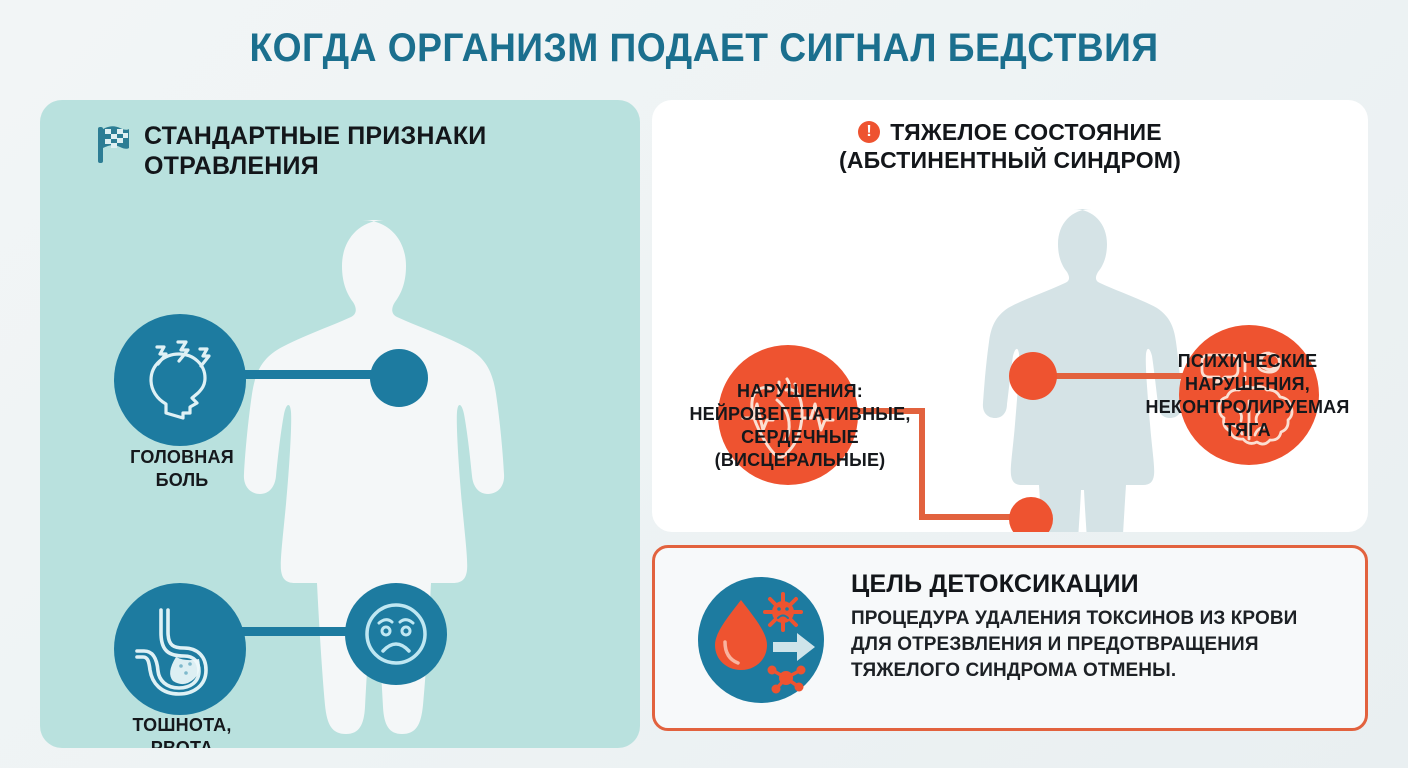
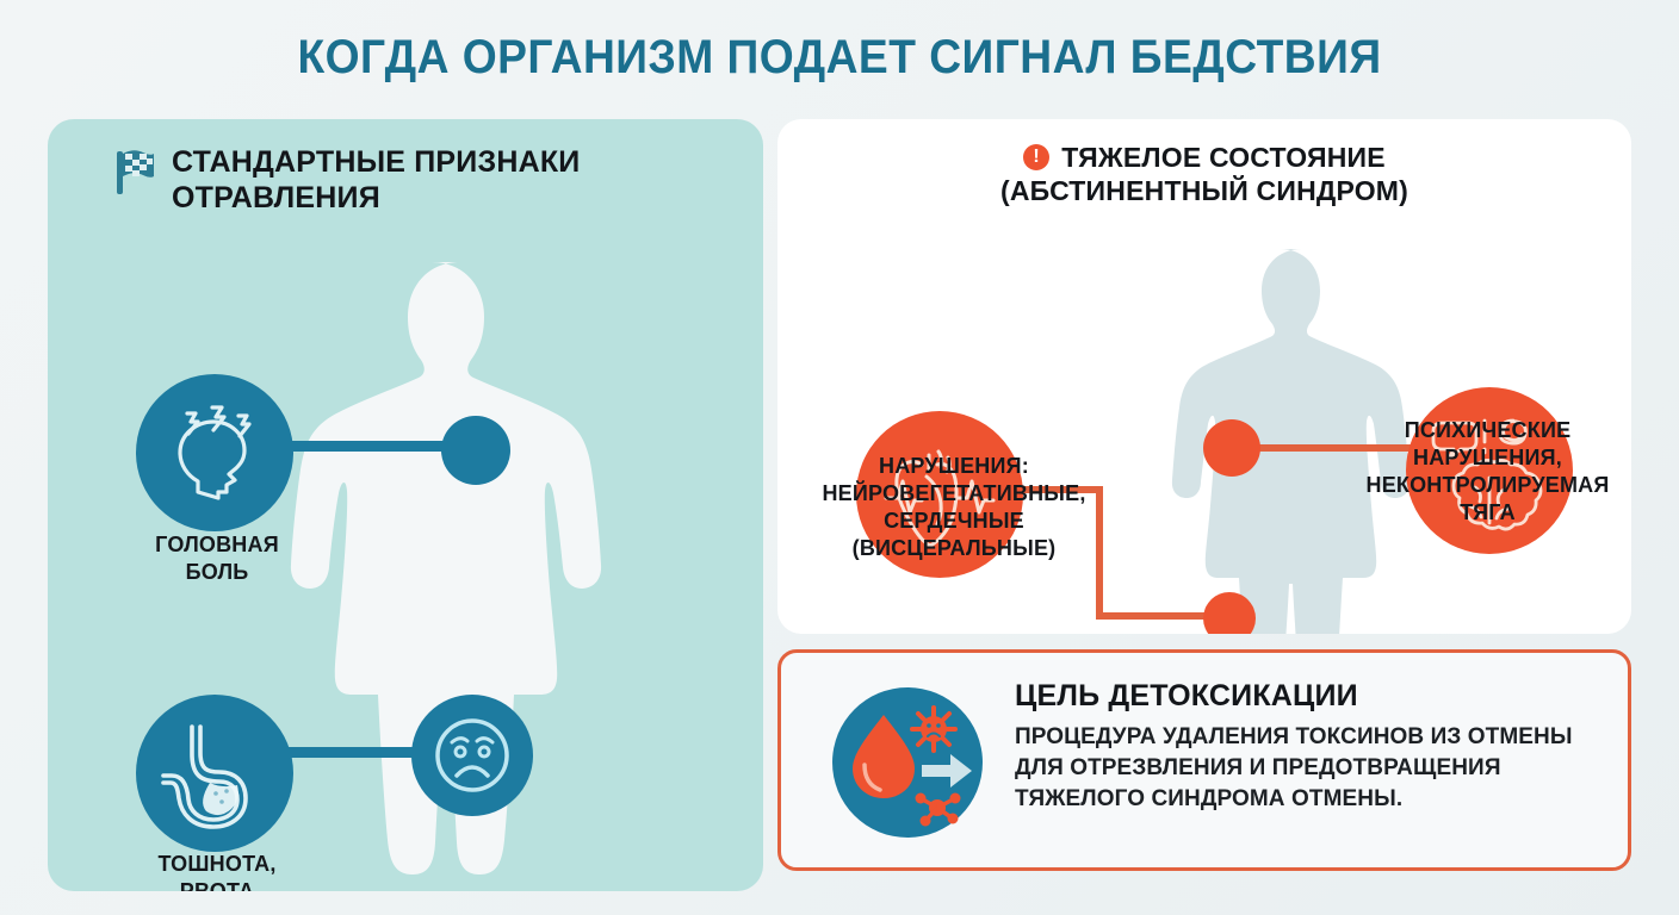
  КОГДА ОРГАНИЗМ ПОДАЕТ СИГНАЛ БЕДСТВИЯ
  СТАНДАРТНЫЕ ПРИЗНАКИ
  ОТРАВЛЕНИЯ
  ГОЛОВНАЯ
  БОЛЬ
  ТОШНОТА,
  !
  ТЯЖЕЛОЕ СОСТОЯНИЕ
  (АБСТИНЕНТНЫЙ СИНДРОМ)
  НАРУШЕНИЯ:
  НЕЙРОВЕГЕТАТИВНЫЕ,
  СЕРДЕЧНЫЕ
  (ВИСЦЕРАЛЬНЫЕ)
  ПСИХИЧЕСКИЕ
  НАРУШЕНИЯ,
  НЕКОНТРОЛИРУЕМАЯ
  ТЯГА
  ЦЕЛЬ ДЕТОКСИКАЦИИ
- ПРОЦЕДУРА УДАЛЕНИЯ ТОКСИНОВ ИЗ КРОВИ
+ ПРОЦЕДУРА УДАЛЕНИЯ ТОКСИНОВ ИЗ ОТМЕНЫ
  ДЛЯ ОТРЕЗВЛЕНИЯ И ПРЕДОТВРАЩЕНИЯ
  ТЯЖЕЛОГО СИНДРОМА ОТМЕНЫ.
